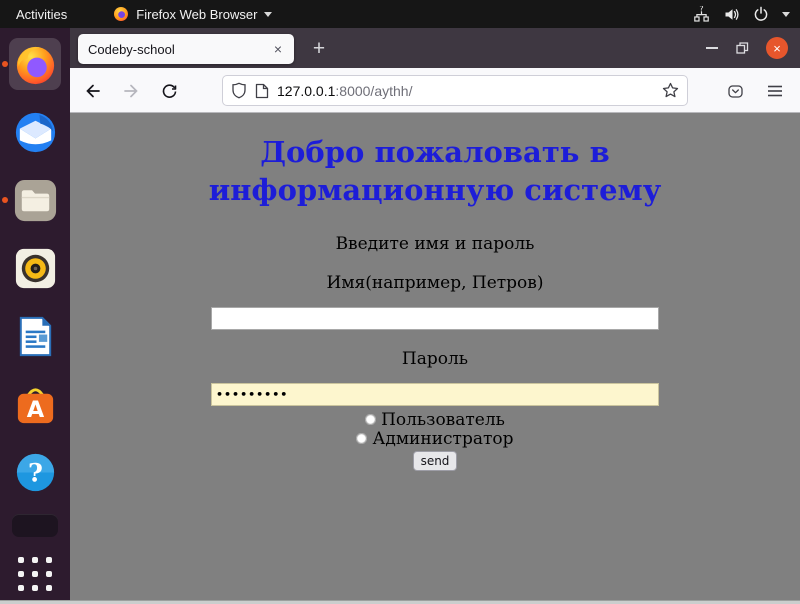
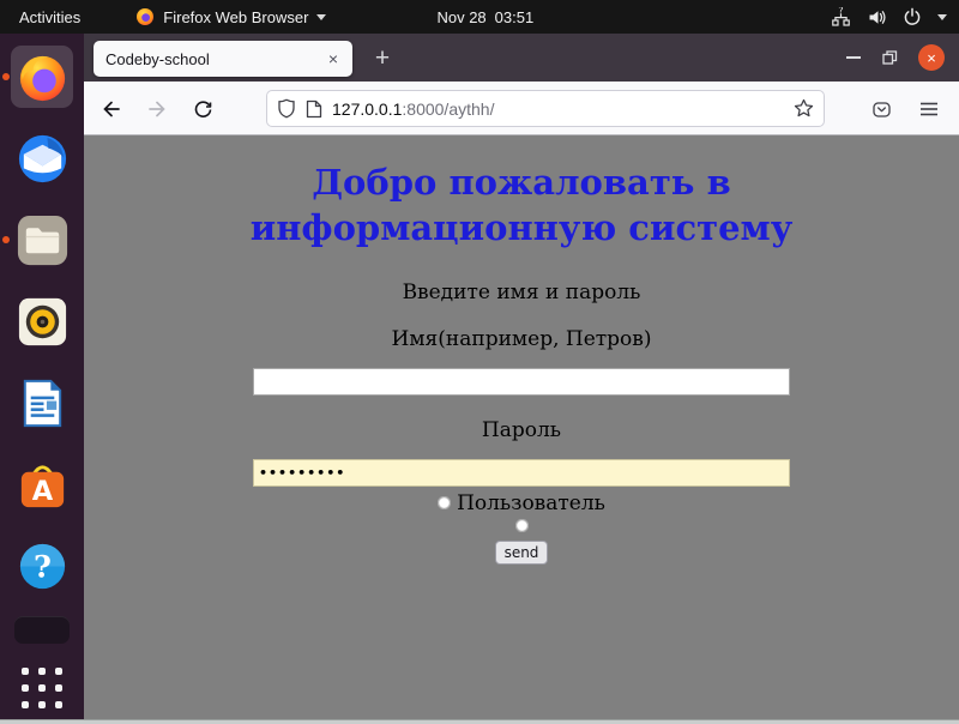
  Activities
  Firefox Web Browser
+ Nov 28
+ 03:51
  ?
  A
  ?
  Codeby-school
  ×
  +
  ×
  127.0.0.1:8000/aythh/
  Добро пожаловать в
  информационную систему
  Введите имя и пароль
  Имя(например, Петров)
  Пароль
  •••••••••
  Пользователь
- Администратор
  send
